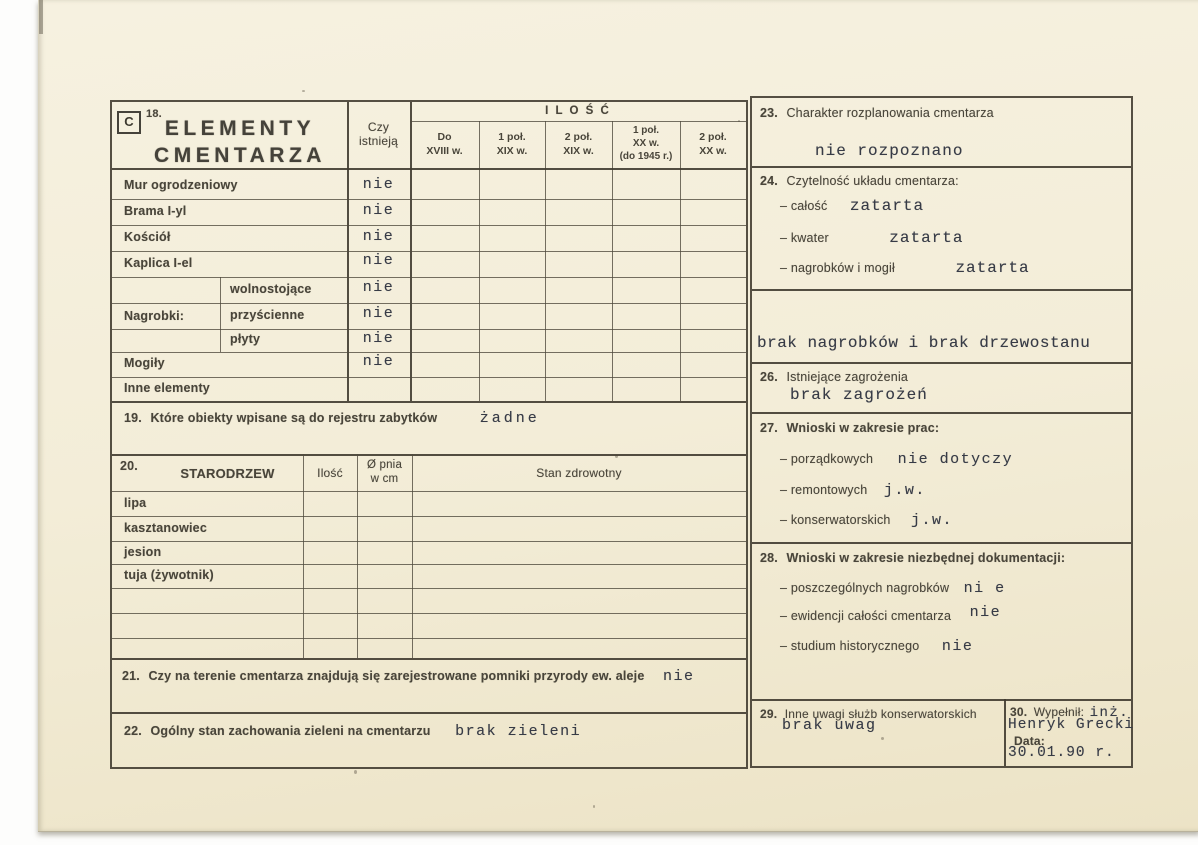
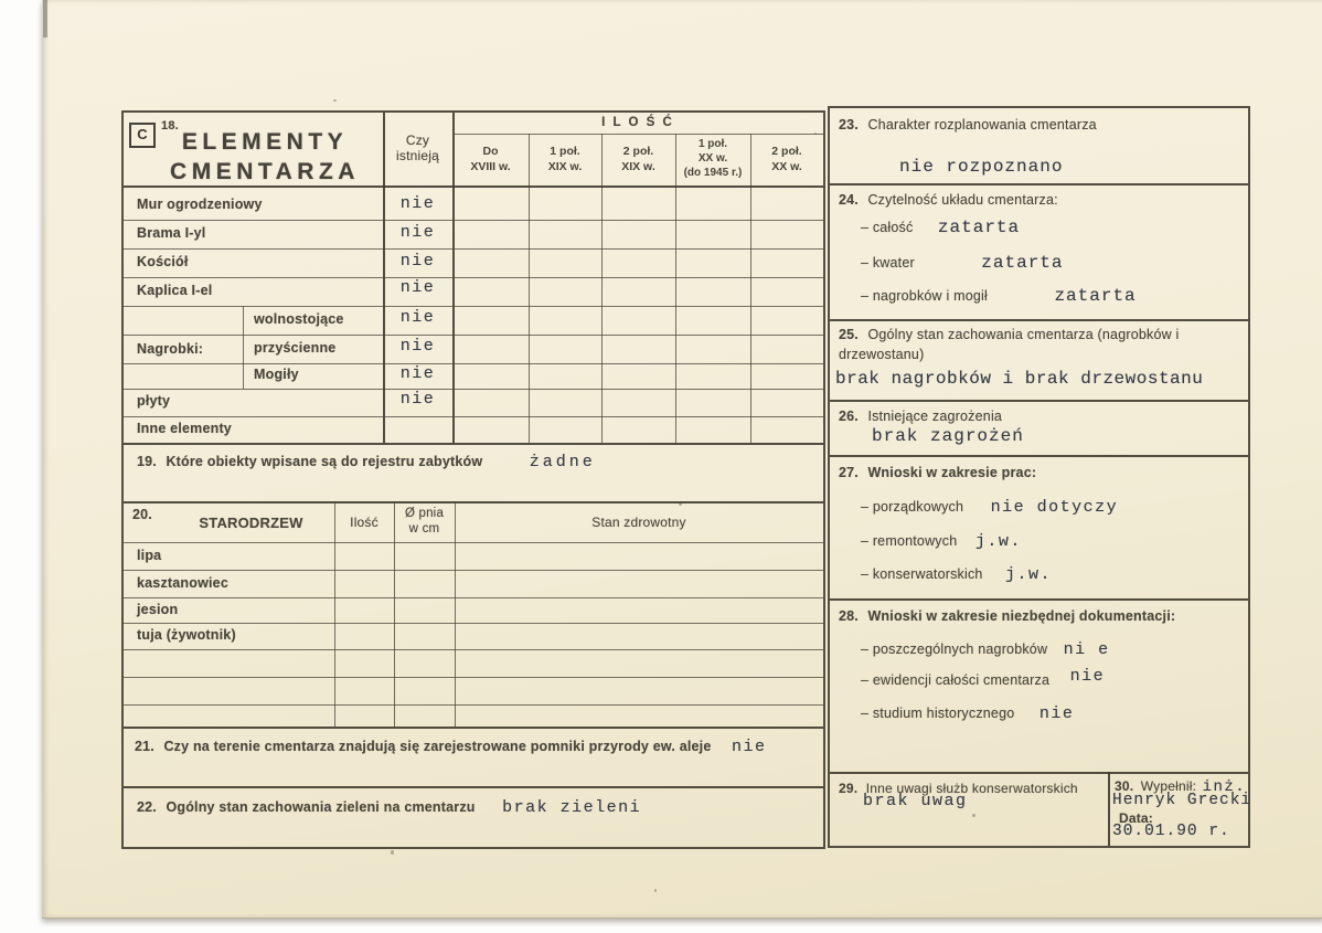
  C
  18.
  ELEMENTY
  CMENTARZA
  Czy
  istnieją
  I L O Ś Ć
  Do
  XVIII w.
  1 poł.
  XIX w.
  2 poł.
  XIX w.
  1 poł.
  XX w.
  (do 1945 r.)
  2 poł.
  XX w.
  Mur ogrodzeniowy
  nie
  Brama I-yl
  nie
  Kościół
  nie
  Kaplica I-el
  nie
  Nagrobki:
  wolnostojące
  nie
  przyścienne
  nie
- płyty
+ Mogiły
  nie
- Mogiły
+ płyty
  nie
  Inne elementy
  19. Które obiekty wpisane są do rejestru zabytków żadne
  20.
  STARODRZEW
  Ilość
  Ø pnia
  w cm
  Stan zdrowotny
  lipa
  kasztanowiec
  jesion
  tuja (żywotnik)
  21. Czy na terenie cmentarza znajdują się zarejestrowane pomniki przyrody ew. aleje nie
  22. Ogólny stan zachowania zieleni na cmentarzu brak zieleni
  23. Charakter rozplanowania cmentarza
  nie rozpoznano
  24. Czytelność układu cmentarza:
  – całość zatarta
  – kwater zatarta
  – nagrobków i mogił zatarta
+ 25. Ogólny stan zachowania cmentarza (nagrobków i drzewostanu)
  brak nagrobków i brak drzewostanu
  26. Istniejące zagrożenia
  brak zagrożeń
  27. Wnioski w zakresie prac:
  – porządkowych nie dotyczy
  – remontowych j.w.
  – konserwatorskich j.w.
  28. Wnioski w zakresie niezbędnej dokumentacji:
  – poszczególnych nagrobków ni e
  – ewidencji całości cmentarza nie
  – studium historycznego nie
  29. Inne uwagi służb konserwatorskich
  brak uwag
  30. Wypełnił: inż.
  Henryk Grecki
  Data:
  30.01.90 r.
